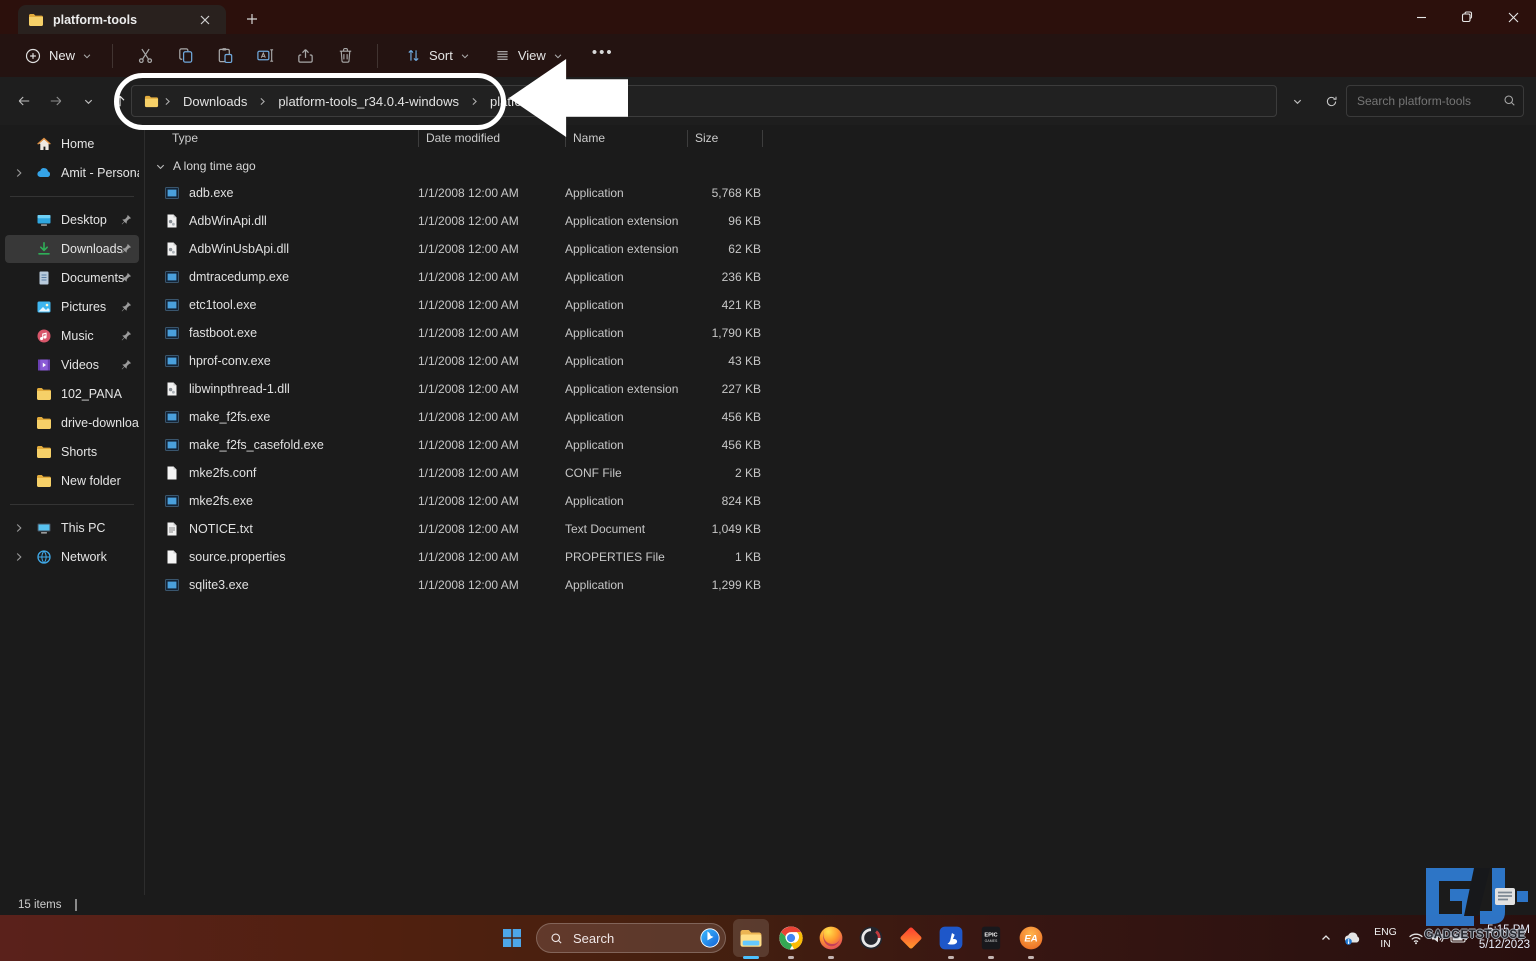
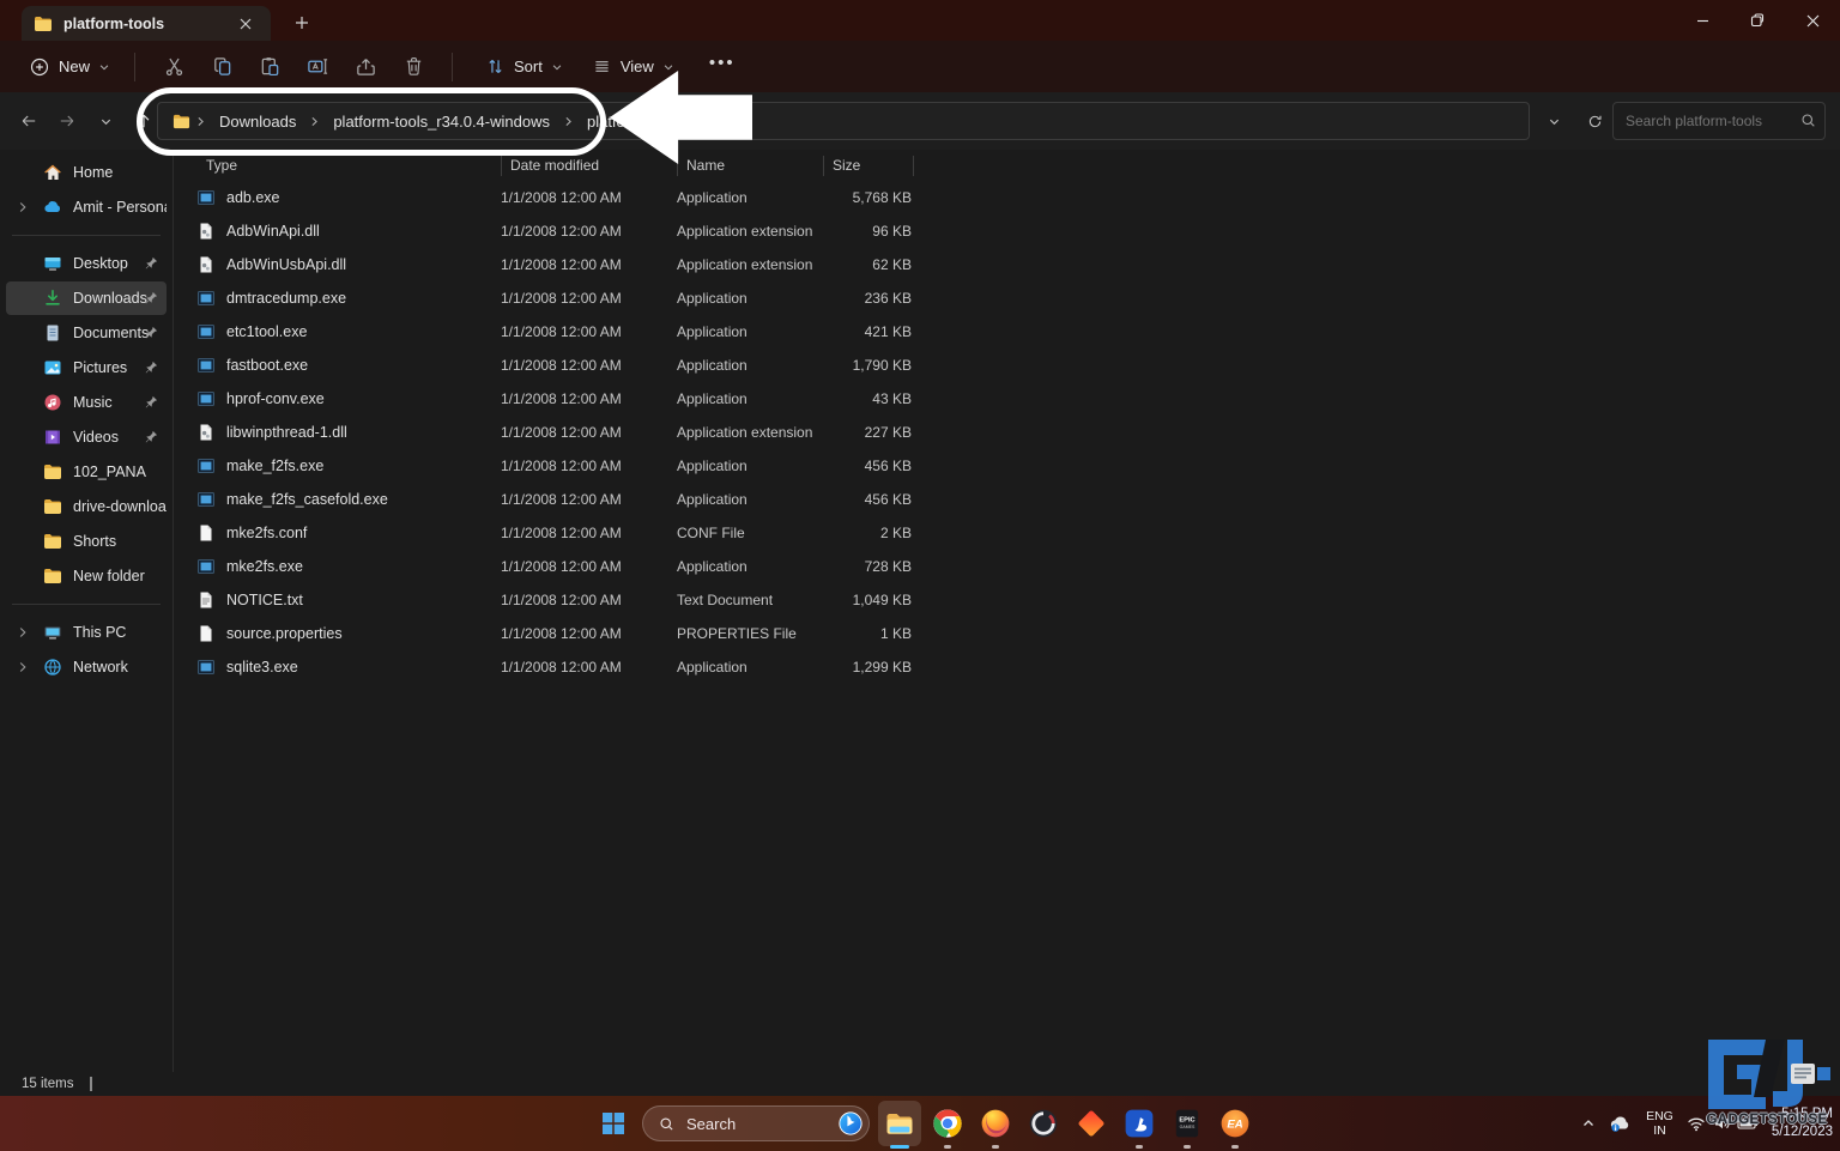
  platform-tools
  New
  Sort
  View
  •••
  Downloads
  platform-tools_r34.0.4-windows
  Search platform-tools
  Home
  Amit - Person
  Desktop
  Downloads
  Documents
  Pictures
  Music
  Videos
  102_PANA
  drive-downloa
  Shorts
  New folder
  This PC
  Network
  Type
  Date modified
  Name
  Size
- A long time ago
  adb.exe
  1/1/2008 12:00 AM
  Application
  5,768 KB
  AdbWinApi.dll
  1/1/2008 12:00 AM
  Application extension
  96 KB
  AdbWinUsbApi.dll
  1/1/2008 12:00 AM
  Application extension
  62 KB
  dmtracedump.exe
  1/1/2008 12:00 AM
  Application
  236 KB
  etc1tool.exe
  1/1/2008 12:00 AM
  Application
  421 KB
  fastboot.exe
  1/1/2008 12:00 AM
  Application
  1,790 KB
  hprof-conv.exe
  1/1/2008 12:00 AM
  Application
  43 KB
  libwinpthread-1.dll
  1/1/2008 12:00 AM
  Application extension
  227 KB
  make_f2fs.exe
  1/1/2008 12:00 AM
  Application
  456 KB
  make_f2fs_casefold.exe
  1/1/2008 12:00 AM
  Application
  456 KB
  mke2fs.conf
  1/1/2008 12:00 AM
  CONF File
  2 KB
  mke2fs.exe
  1/1/2008 12:00 AM
  Application
- 824 KB
+ 728 KB
  NOTICE.txt
  1/1/2008 12:00 AM
  Text Document
  1,049 KB
  source.properties
  1/1/2008 12:00 AM
  PROPERTIES File
  1 KB
  sqlite3.exe
  1/1/2008 12:00 AM
  Application
  1,299 KB
  15 items
  Search
  EA
  ENG
  IN
  5:15 PM
  5/12/2023
  GADGETSTOUSE
